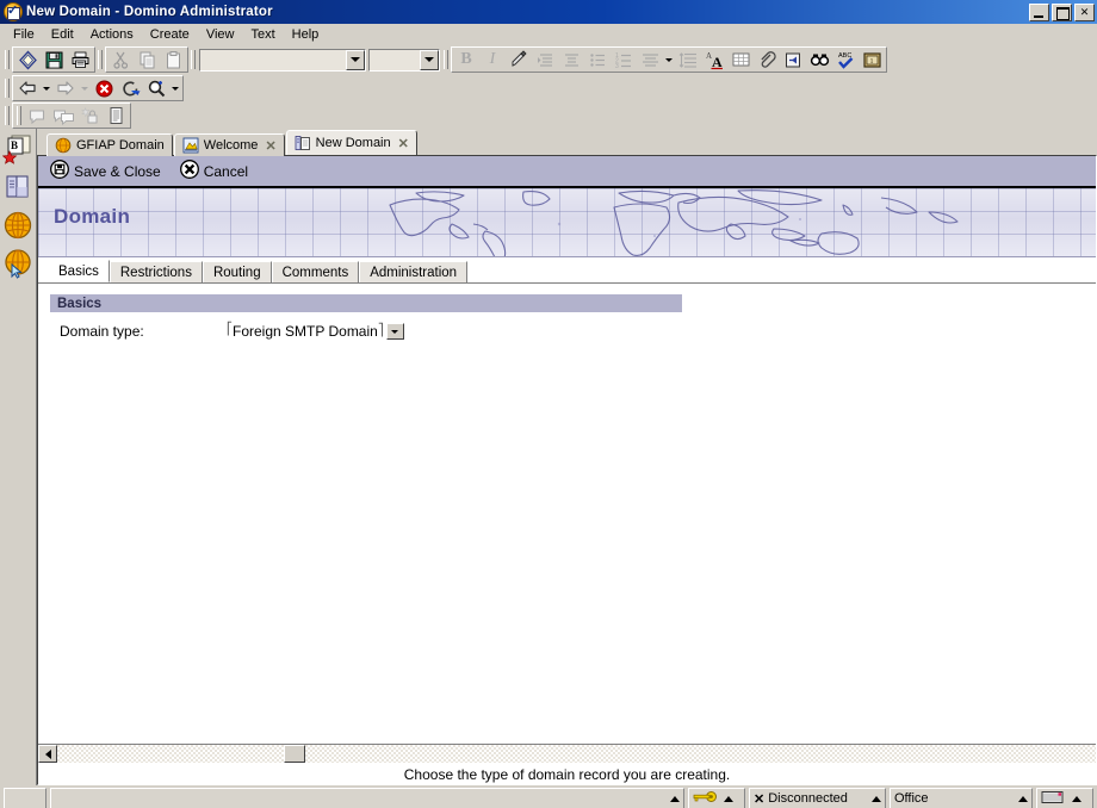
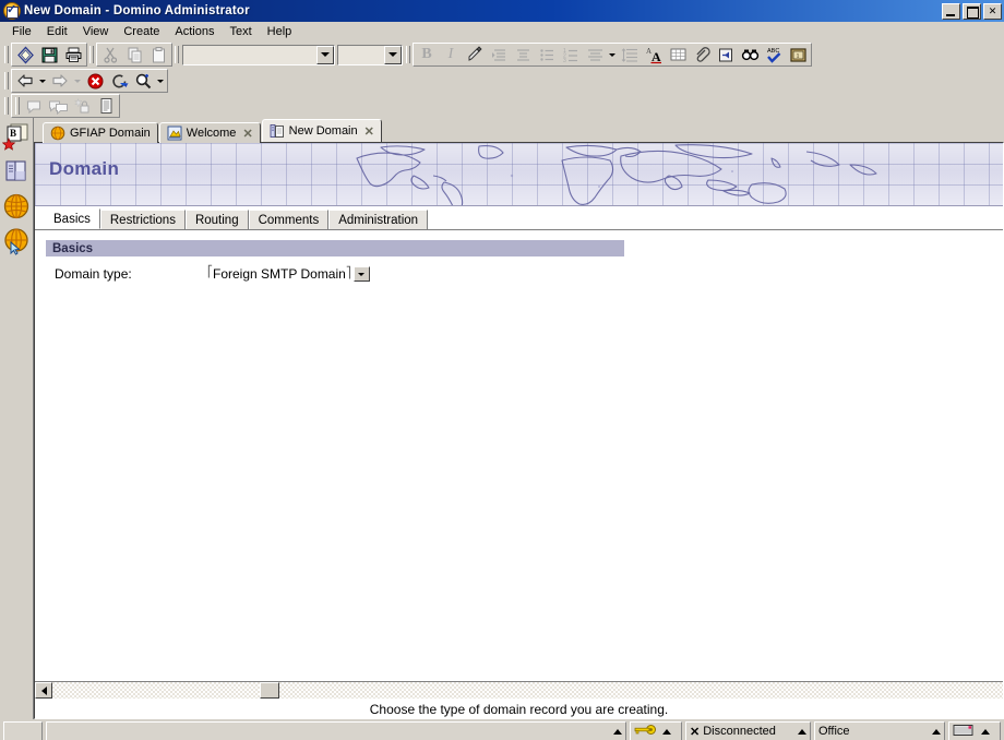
  New Domain - Domino Administrator
  ✕
  File
  Edit
- Actions
+ View
  Create
- View
+ Actions
  Text
  Help
  B
  I
  A
  A
  B
  GFIAP Domain
  Welcome
  ✕
  New Domain
  ✕
- Save & Close
- Cancel
  Domain
  Basics
  Restrictions
  Routing
  Comments
  Administration
  Basics
  Domain type:
  ⎡
  Foreign SMTP Domain
  ⎤
  Choose the type of domain record you are creating.
  ✕
  Disconnected
  Office
